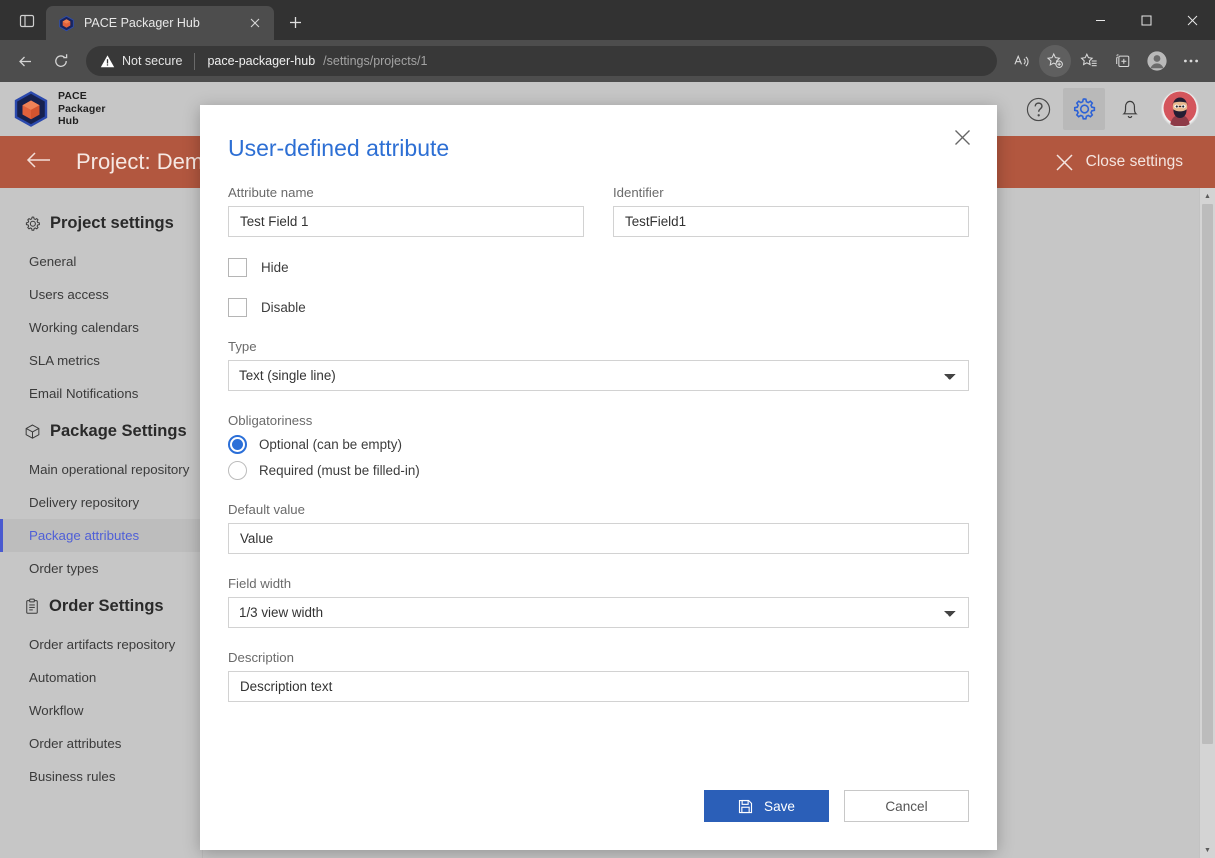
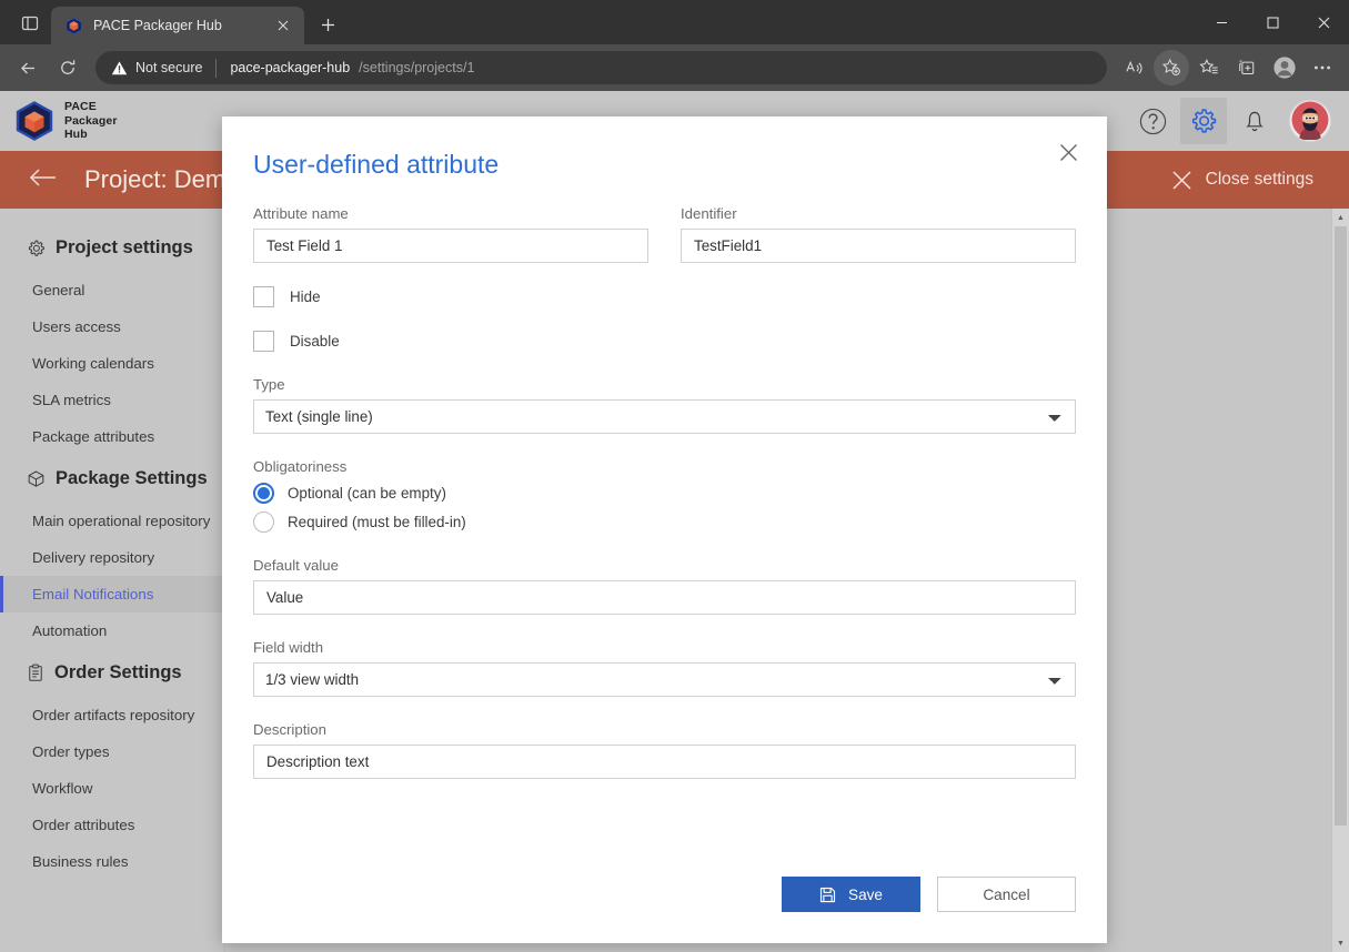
  PACE Packager Hub
  Not secure
  pace-packager-hub
  /settings/projects/1
  PACE
  Packager
  Hub
  Project: Dem
  Close settings
  Project settings
  General
  Users access
  Working calendars
  SLA metrics
- Email Notifications
+ Package attributes
  Package Settings
  Main operational repository
  Delivery repository
- Package attributes
+ Email Notifications
- Order types
+ Automation
  Order Settings
  Order artifacts repository
- Automation
+ Order types
  Workflow
  Order attributes
  Business rules
  User-defined attribute
  Attribute name
  Test Field 1
  Identifier
  TestField1
  Hide
  Disable
  Type
  Text (single line)
  Obligatoriness
  Optional (can be empty)
  Required (must be filled-in)
  Default value
  Value
  Field width
  1/3 view width
  Description
  Description text
  Save
  Cancel
